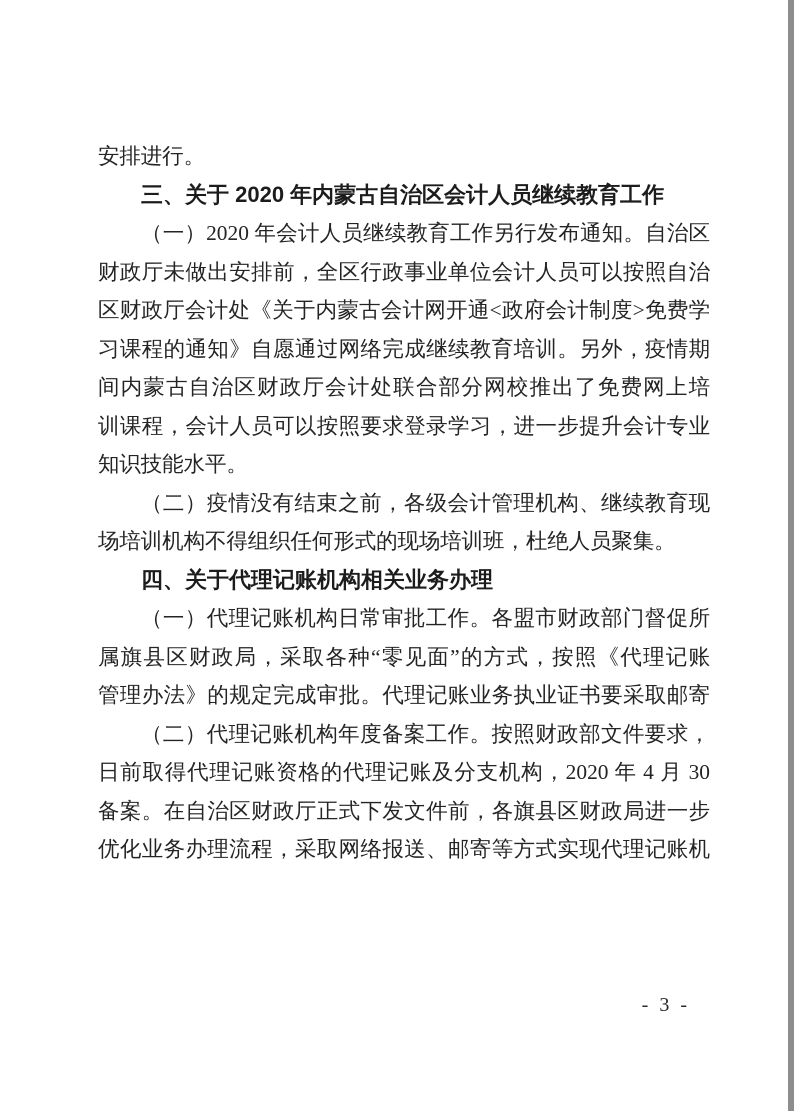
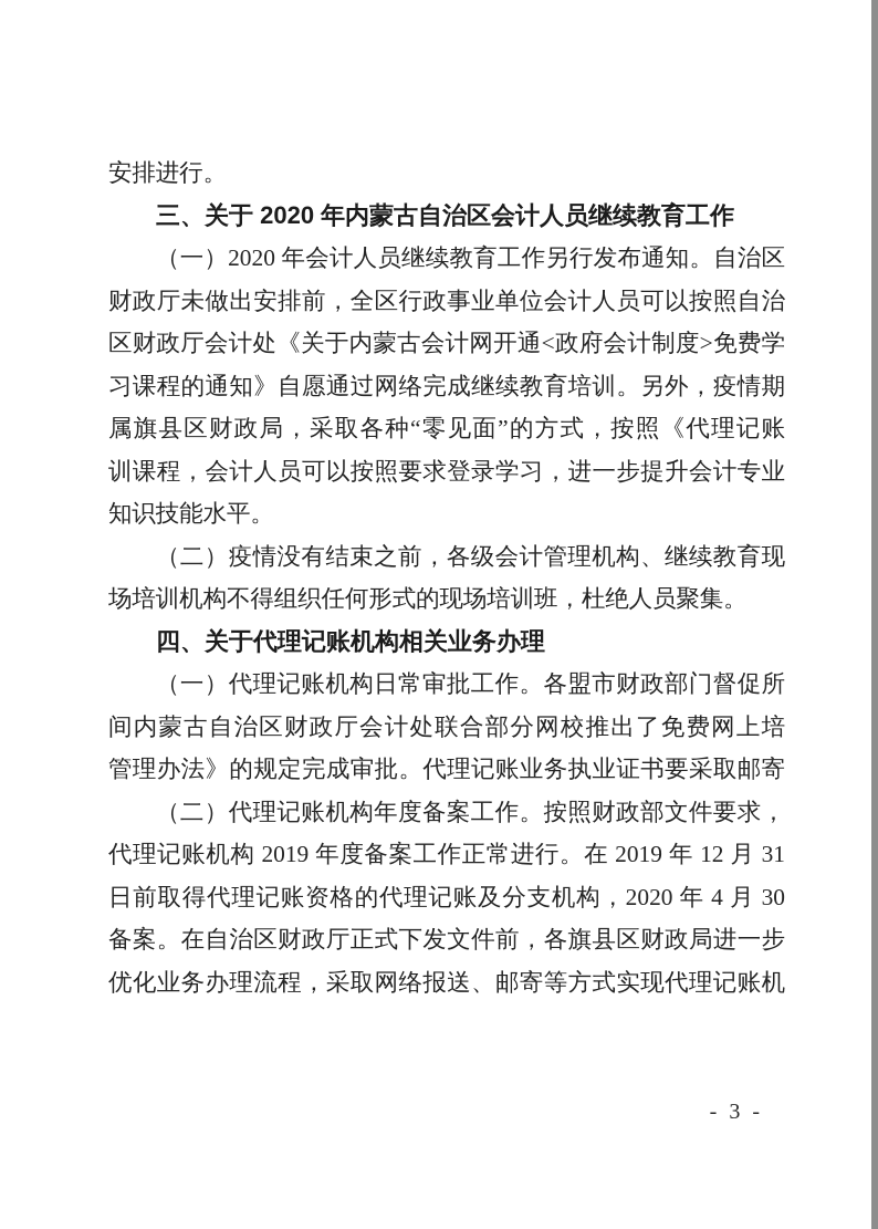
  安排进行。
  三、关于 2020 年内蒙古自治区会计人员继续教育工作
  （一）2020 年会计人员继续教育工作另行发布通知。自治区
  财政厅未做出安排前，全区行政事业单位会计人员可以按照自治
  区财政厅会计处《关于内蒙古会计网开通<政府会计制度>免费学
  习课程的通知》自愿通过网络完成继续教育培训。另外，疫情期
- 间内蒙古自治区财政厅会计处联合部分网校推出了免费网上培
+ 属旗县区财政局，采取各种“零见面”的方式，按照《代理记账
  训课程，会计人员可以按照要求登录学习，进一步提升会计专业
  知识技能水平。
  （二）疫情没有结束之前，各级会计管理机构、继续教育现
  场培训机构不得组织任何形式的现场培训班，杜绝人员聚集。
  四、关于代理记账机构相关业务办理
  （一）代理记账机构日常审批工作。各盟市财政部门督促所
- 属旗县区财政局，采取各种“零见面”的方式，按照《代理记账
+ 间内蒙古自治区财政厅会计处联合部分网校推出了免费网上培
  管理办法》的规定完成审批。代理记账业务执业证书要采取邮寄
  （二）代理记账机构年度备案工作。按照财政部文件要求，
+ 代理记账机构 2019 年度备案工作正常进行。在 2019 年 12 月 31
  日前取得代理记账资格的代理记账及分支机构，2020 年 4 月 30
  备案。在自治区财政厅正式下发文件前，各旗县区财政局进一步
  优化业务办理流程，采取网络报送、邮寄等方式实现代理记账机
  - 3 -
